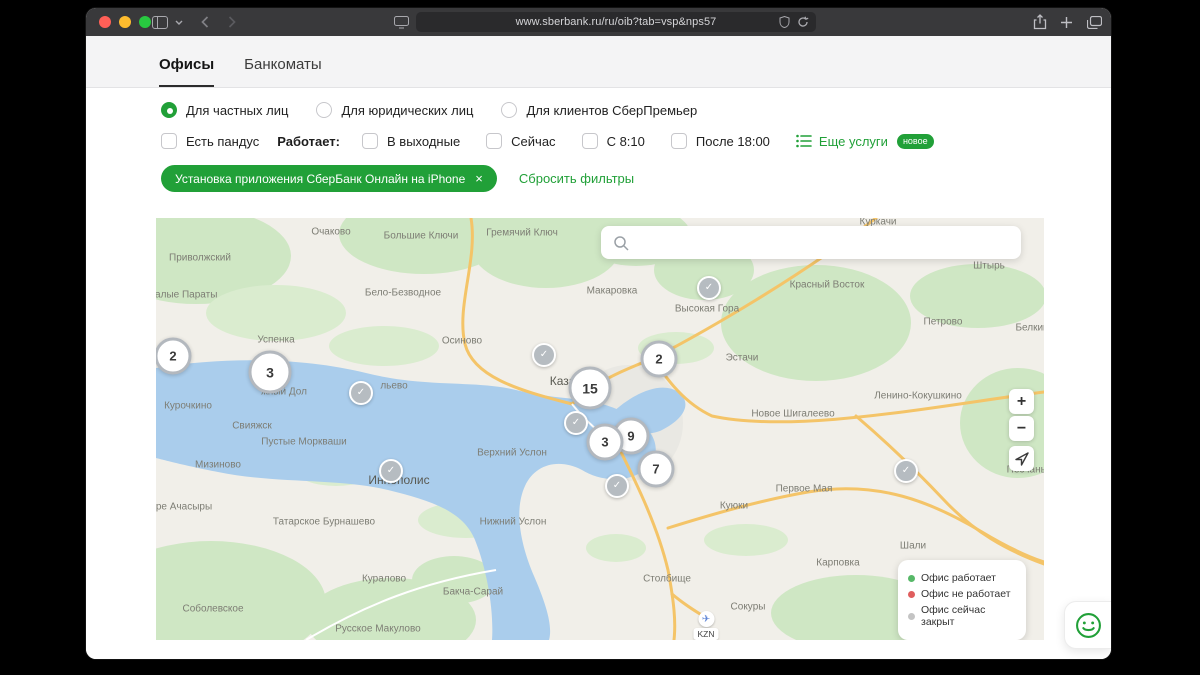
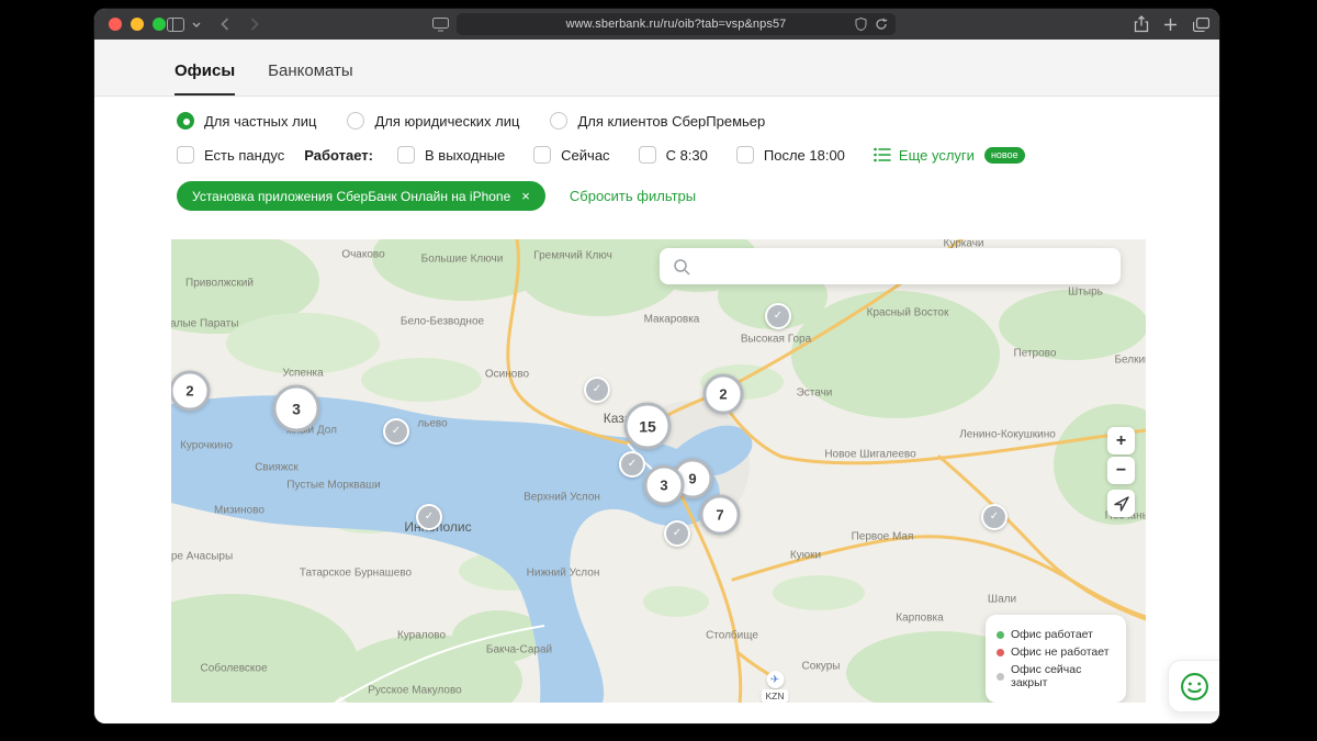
  www.sberbank.ru/ru/oib?tab=vsp&nps57
  Офисы
  Банкоматы
  Для частных лиц
  Для юридических лиц
  Для клиентов СберПремьер
  Есть пандус
  Работает:
  В выходные
  Сейчас
- С 8:10
+ С 8:30
  После 18:00
  Еще услуги
  новое
  Установка приложения СберБанк Онлайн на iPhone
  ×
  Сбросить фильтры
  Очаково
  Большие Ключи
  Гремячий Ключ
  Куркачи
  Штырь
  Приволжский
  алые Параты
  Бело-Безводное
  Макаровка
  Высокая Гора
  Красный Восток
  Петрово
  Белки
  Успенка
  Осиново
  Эстачи
  Ленино-Кокушкино
  Курочкино
  льево
  Новое Шигалеево
  Свияжск
  Пустые Моркваши
  Верхний Услон
  Мизиново
  Инполис
  Первое Мая
  Куюки
  ре Ачасыры
  Татарское Бурнашево
  Нижний Услон
  Шали
  Карповка
  Куралово
  Бакча-Сарай
  Столбище
  Сокуры
  Соболевское
  Русское Макулово
  2
  3
  2
  15
  9
  3
  7
  ✈
  KZN
  +
  −
  Офис работает
  Офис не работает
  Офис сейчас закрыт
